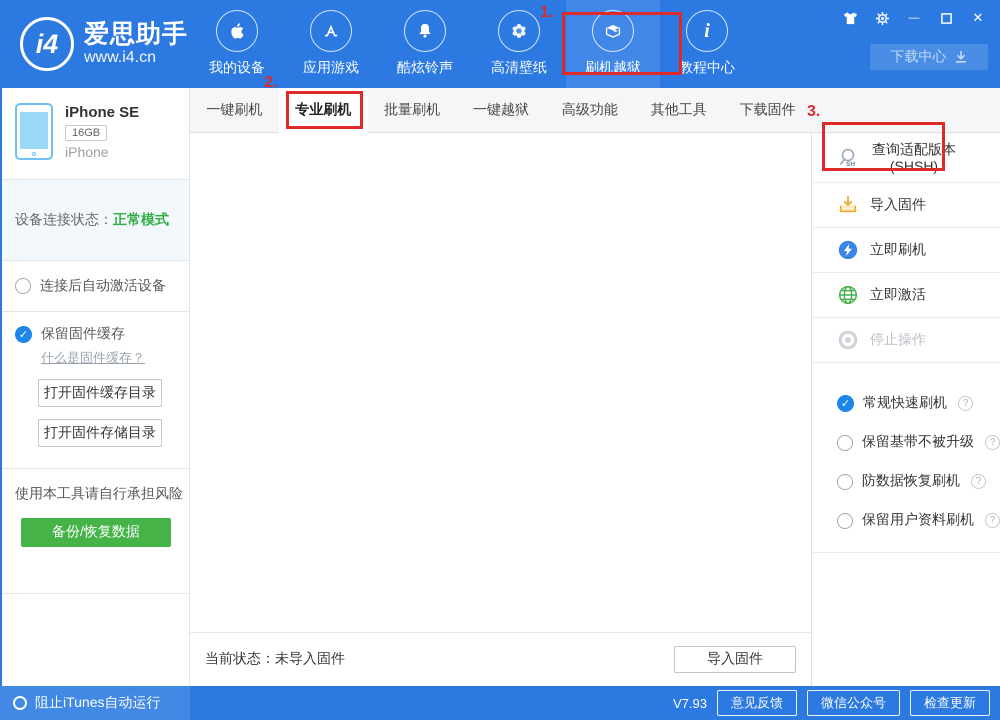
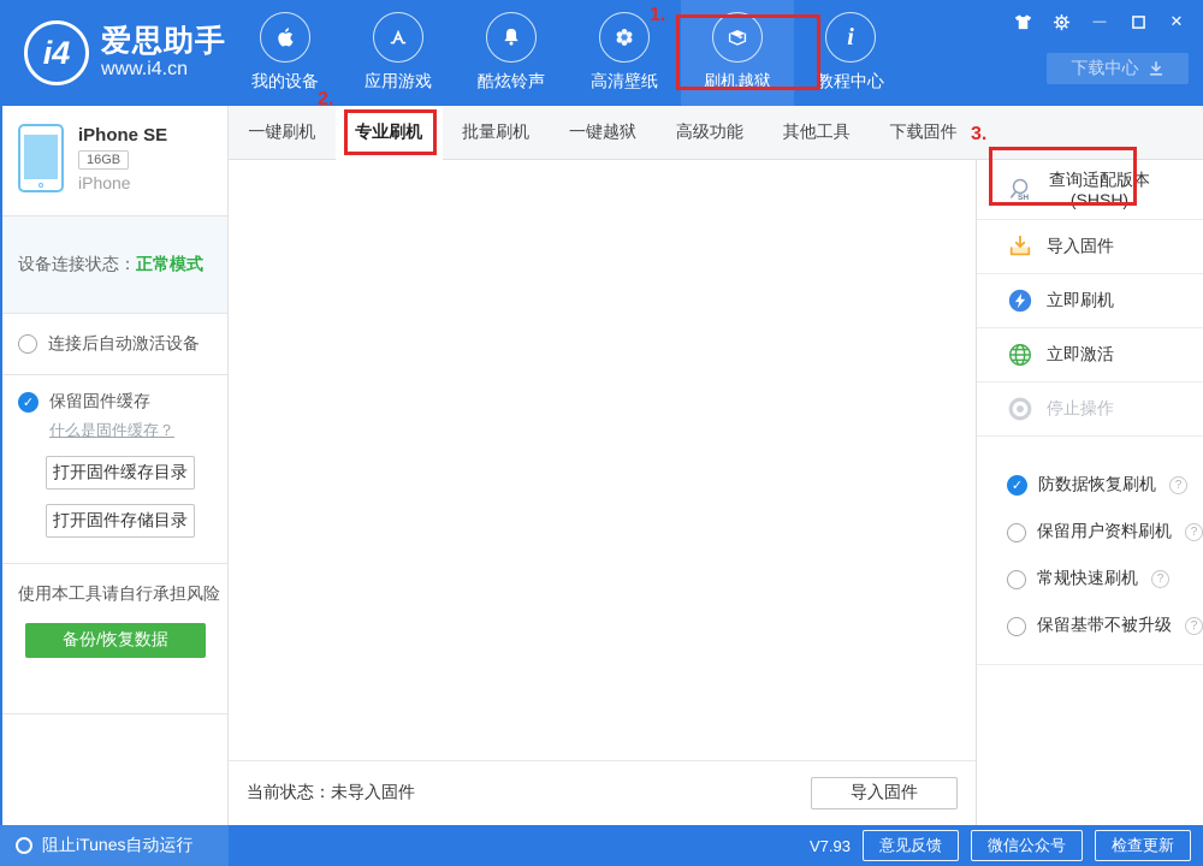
  i4
  爱思助手
  www.i4.cn
  我的设备
  应用游戏
  酷炫铃声
  高清壁纸
  刷机越狱
  i
  教程中心
  —
  ✕
  下载中心
  iPhone SE
  16GB
  iPhone
  设备连接状态：
  正常模式
  连接后自动激活设备
  ✓
  保留固件缓存
  什么是固件缓存？
  打开固件缓存目录
  打开固件存储目录
  使用本工具请自行承担风险
  备份/恢复数据
  一键刷机
  专业刷机
  批量刷机
  一键越狱
  高级功能
  其他工具
  下载固件
  当前状态：未导入固件
  导入固件
  查询适配版本
  (SHSH)
  导入固件
  立即刷机
  立即激活
  停止操作
  ✓
- 常规快速刷机
+ 防数据恢复刷机
  ?
- 保留基带不被升级
+ 保留用户资料刷机
  ?
- 防数据恢复刷机
+ 常规快速刷机
  ?
- 保留用户资料刷机
+ 保留基带不被升级
  ?
  阻止iTunes自动运行
  V7.93
  意见反馈
  微信公众号
  检查更新
  1.
  2.
  3.
